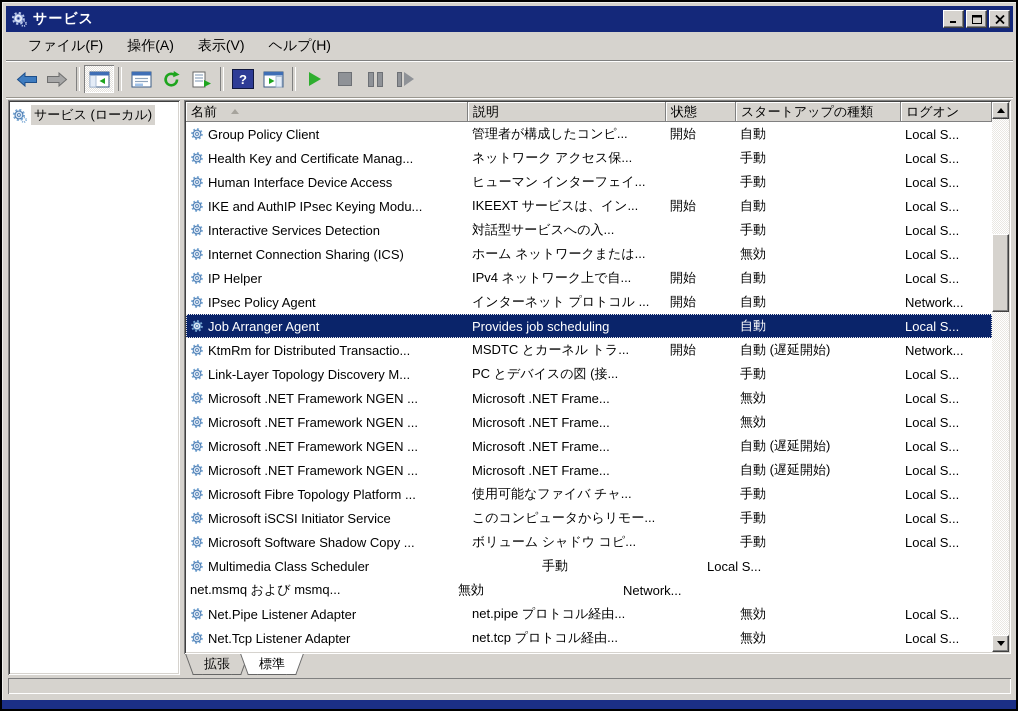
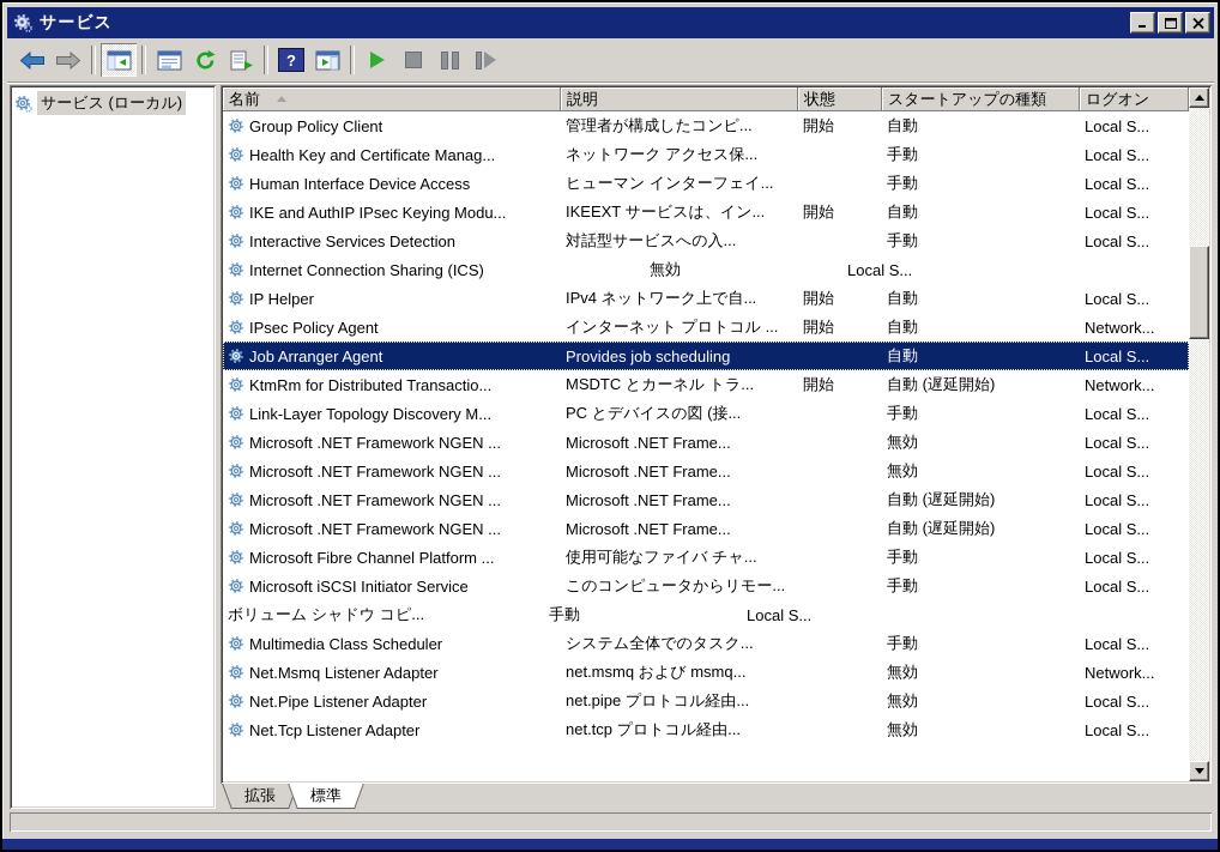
  サービス
- ファイル(F)
- 操作(A)
- 表示(V)
- ヘルプ(H)
  ?
  サービス (ローカル)
  名前
  説明
  状態
  スタートアップの種類
  ログオン
  Group Policy Client
  管理者が構成したコンピ...
  開始
  自動
  Local S...
  Health Key and Certificate Manag...
  ネットワーク アクセス保...
  手動
  Local S...
  Human Interface Device Access
  ヒューマン インターフェイ...
  手動
  Local S...
  IKE and AuthIP IPsec Keying Modu...
  IKEEXT サービスは、イン...
  開始
  自動
  Local S...
  Interactive Services Detection
  対話型サービスへの入...
  手動
  Local S...
  Internet Connection Sharing (ICS)
- ホーム ネットワークまたは...
  無効
  Local S...
  IP Helper
  IPv4 ネットワーク上で自...
  開始
  自動
  Local S...
  IPsec Policy Agent
  インターネット プロトコル ...
  開始
  自動
  Network...
  Job Arranger Agent
  Provides job scheduling
  自動
  Local S...
  KtmRm for Distributed Transactio...
  MSDTC とカーネル トラ...
  開始
  自動 (遅延開始)
  Network...
  Link-Layer Topology Discovery M...
  PC とデバイスの図 (接...
  手動
  Local S...
  Microsoft .NET Framework NGEN ...
  Microsoft .NET Frame...
  無効
  Local S...
  Microsoft .NET Framework NGEN ...
  Microsoft .NET Frame...
  無効
  Local S...
  Microsoft .NET Framework NGEN ...
  Microsoft .NET Frame...
  自動 (遅延開始)
  Local S...
  Microsoft .NET Framework NGEN ...
  Microsoft .NET Frame...
  自動 (遅延開始)
  Local S...
- Microsoft Fibre Topology Platform ...
+ Microsoft Fibre Channel Platform ...
  使用可能なファイバ チャ...
  手動
  Local S...
  Microsoft iSCSI Initiator Service
  このコンピュータからリモー...
  手動
  Local S...
- Microsoft Software Shadow Copy ...
  ボリューム シャドウ コピ...
  手動
  Local S...
  Multimedia Class Scheduler
+ システム全体でのタスク...
  手動
  Local S...
+ Net.Msmq Listener Adapter
  net.msmq および msmq...
  無効
  Network...
  Net.Pipe Listener Adapter
  net.pipe プロトコル経由...
  無効
  Local S...
  Net.Tcp Listener Adapter
  net.tcp プロトコル経由...
  無効
  Local S...
  拡張
  標準
